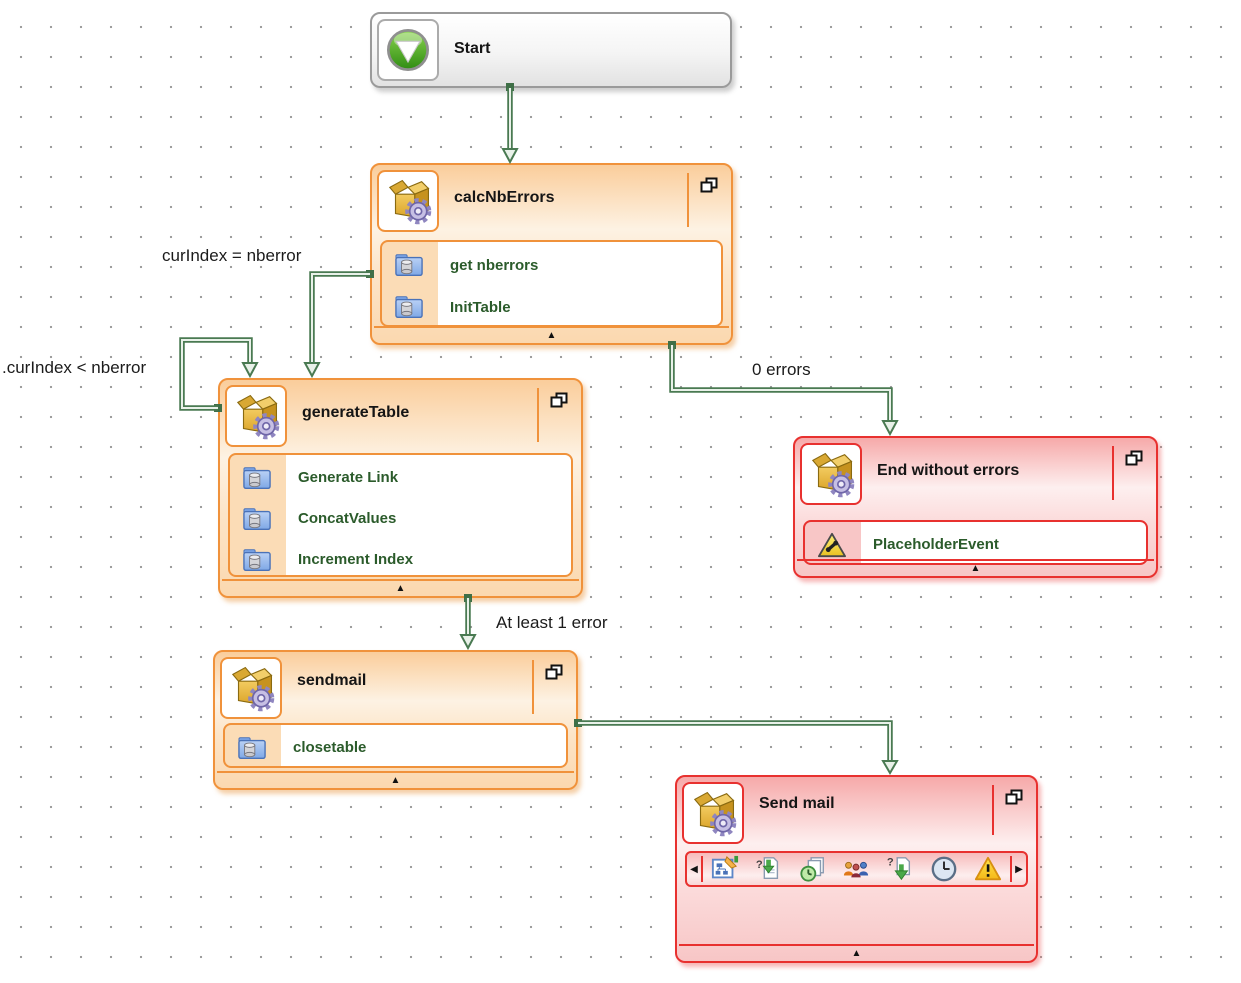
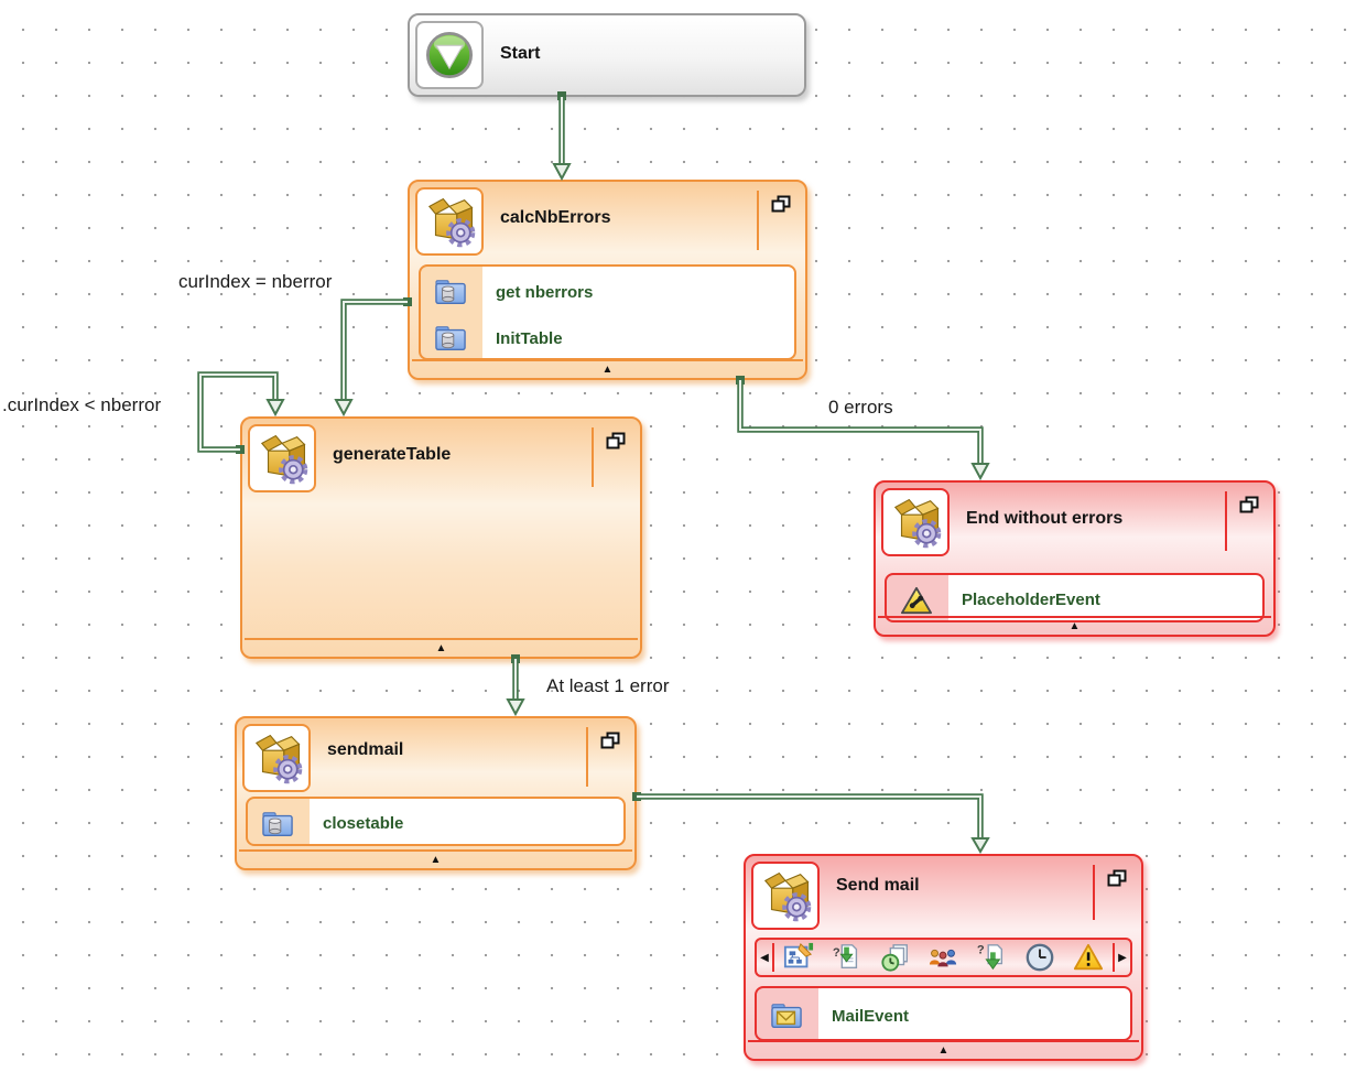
  curIndex = nberror
  .curIndex < nberror
  0 errors
  At least 1 error
  Start
  calcNbErrors
  get nberrors
  InitTable
  ▲
  generateTable
- Generate Link
- ConcatValues
- Increment Index
  ▲
  End without errors
  PlaceholderEvent
  ▲
  sendmail
  closetable
  ▲
  Send mail
  ◀
  ?
  ?
  ▶
+ MailEvent
  ▲
